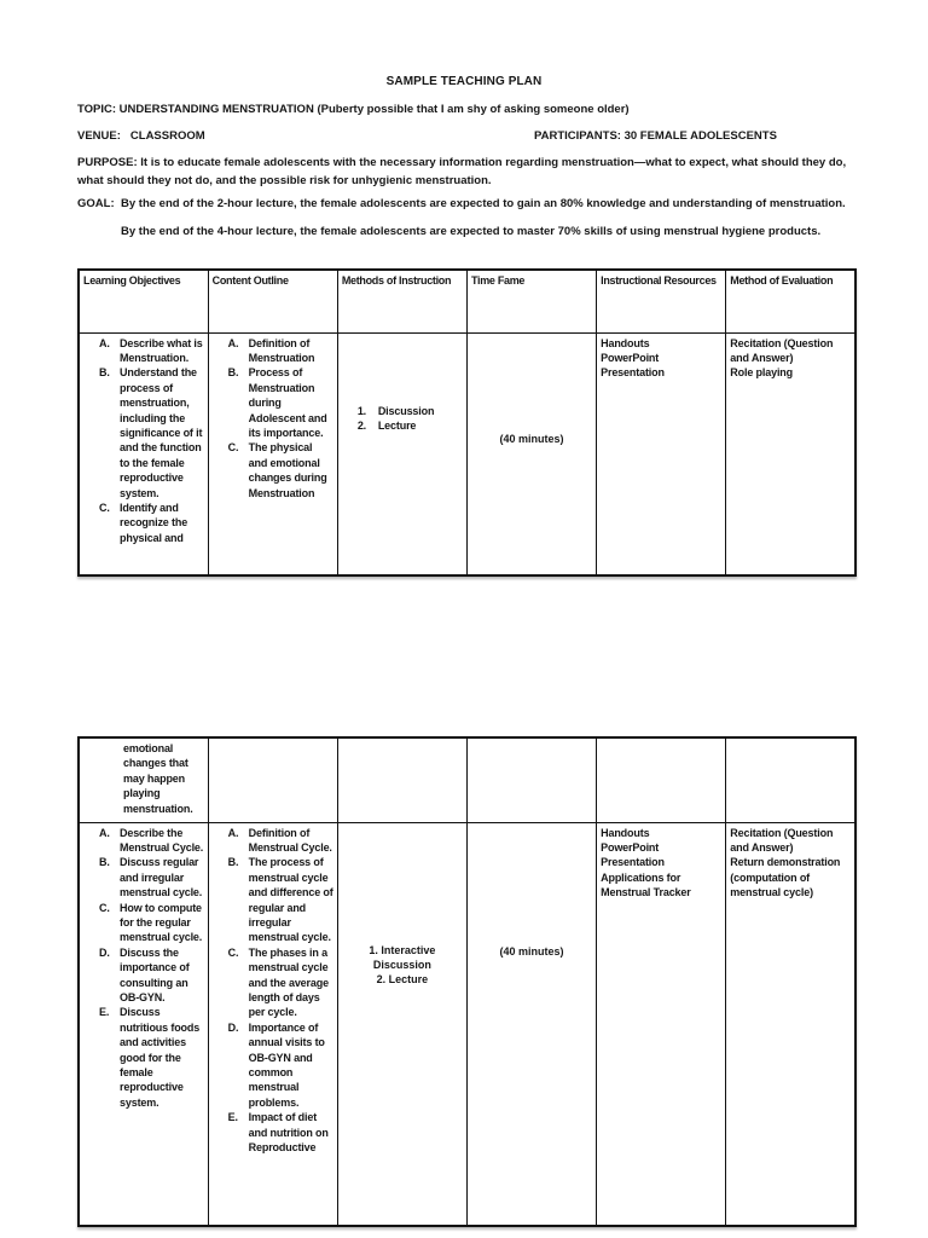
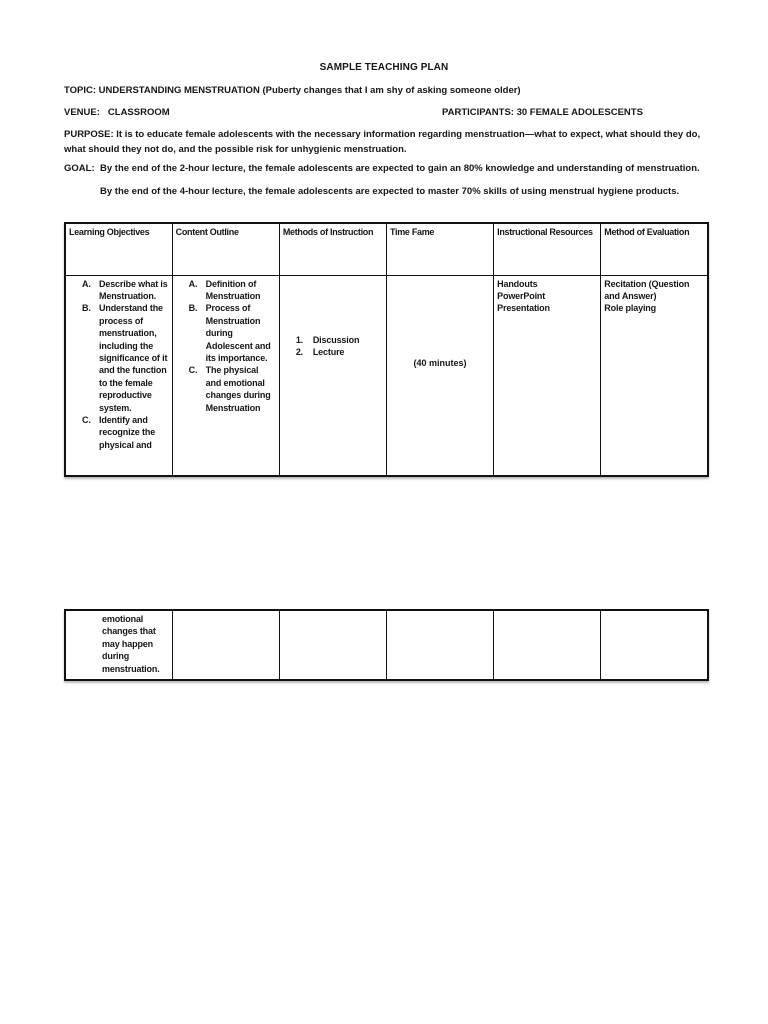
  SAMPLE TEACHING PLAN
- TOPIC: UNDERSTANDING MENSTRUATION (Puberty possible that I am shy of asking someone older)
+ TOPIC: UNDERSTANDING MENSTRUATION (Puberty changes that I am shy of asking someone older)
  VENUE: CLASSROOM
  PARTICIPANTS: 30 FEMALE ADOLESCENTS
  PURPOSE: It is to educate female adolescents with the necessary information regarding menstruation—what to expect, what should they do, what should they not do, and the possible risk for unhygienic menstruation.
  GOAL:
  By the end of the 2-hour lecture, the female adolescents are expected to gain an 80% knowledge and understanding of menstruation.
  By the end of the 4-hour lecture, the female adolescents are expected to master 70% skills of using menstrual hygiene products.
  	Learning Objectives	Content Outline	Methods of Instruction	Time Fame	Instructional Resources	Method of Evaluation
  A. Describe what is Menstruation.B. Understand the process of menstruation, including the significance of it and the function to the female reproductive system.C. Identify and recognize the physical and	A. Definition of MenstruationB. Process of Menstruation during Adolescent and its importance.C. The physical and emotional changes during Menstruation	1. Discussion2. Lecture	(40 minutes)	HandoutsPowerPoint Presentation	Recitation (Question and Answer)Role playing
- emotional changes that may happen playing menstruation.
+ emotional changes that may happen during menstruation.
- A. Describe the Menstrual Cycle.B. Discuss regular and irregular menstrual cycle.C. How to compute for the regular menstrual cycle.D. Discuss the importance of consulting an OB-GYN.E. Discuss nutritious foods and activities good for the female reproductive system.	A. Definition of Menstrual Cycle.B. The process of menstrual cycle and difference of regular and irregular menstrual cycle.C. The phases in a menstrual cycle and the average length of days per cycle.D. Importance of annual visits to OB-GYN and common menstrual problems.E. Impact of diet and nutrition on Reproductive	1. Interactive Discussion2. Lecture	(40 minutes)	HandoutsPowerPoint PresentationApplications for Menstrual Tracker	Recitation (Question and Answer)Return demonstration (computation of menstrual cycle)
